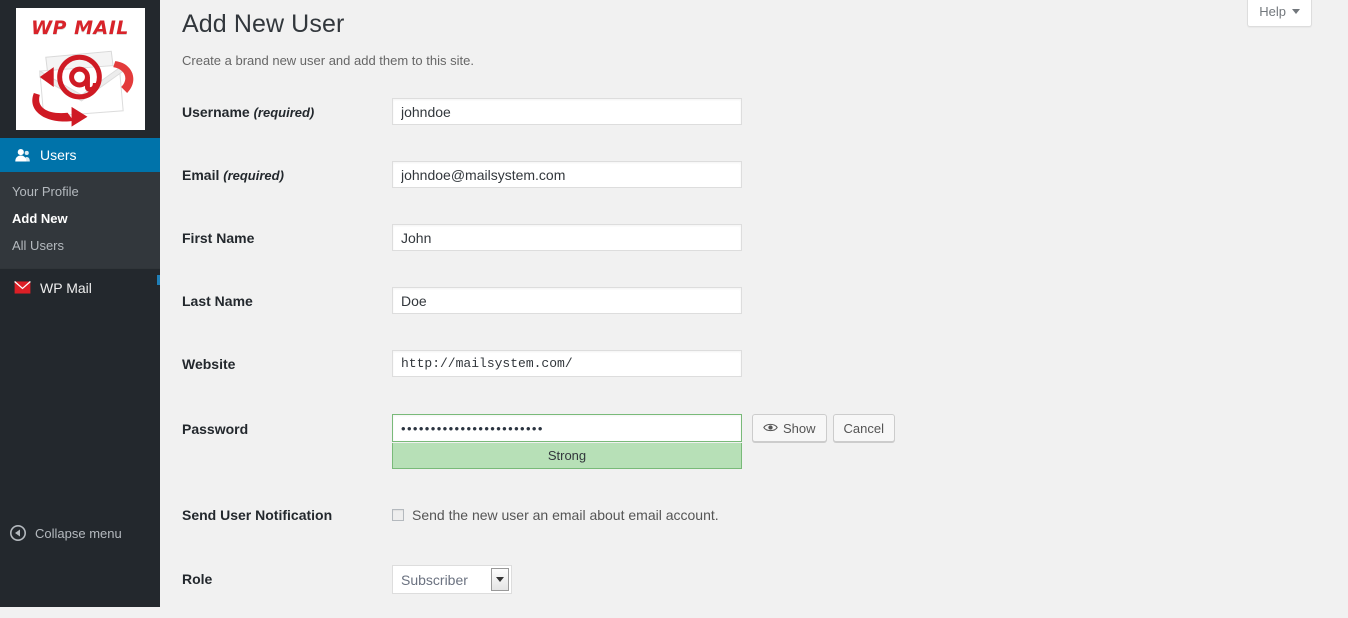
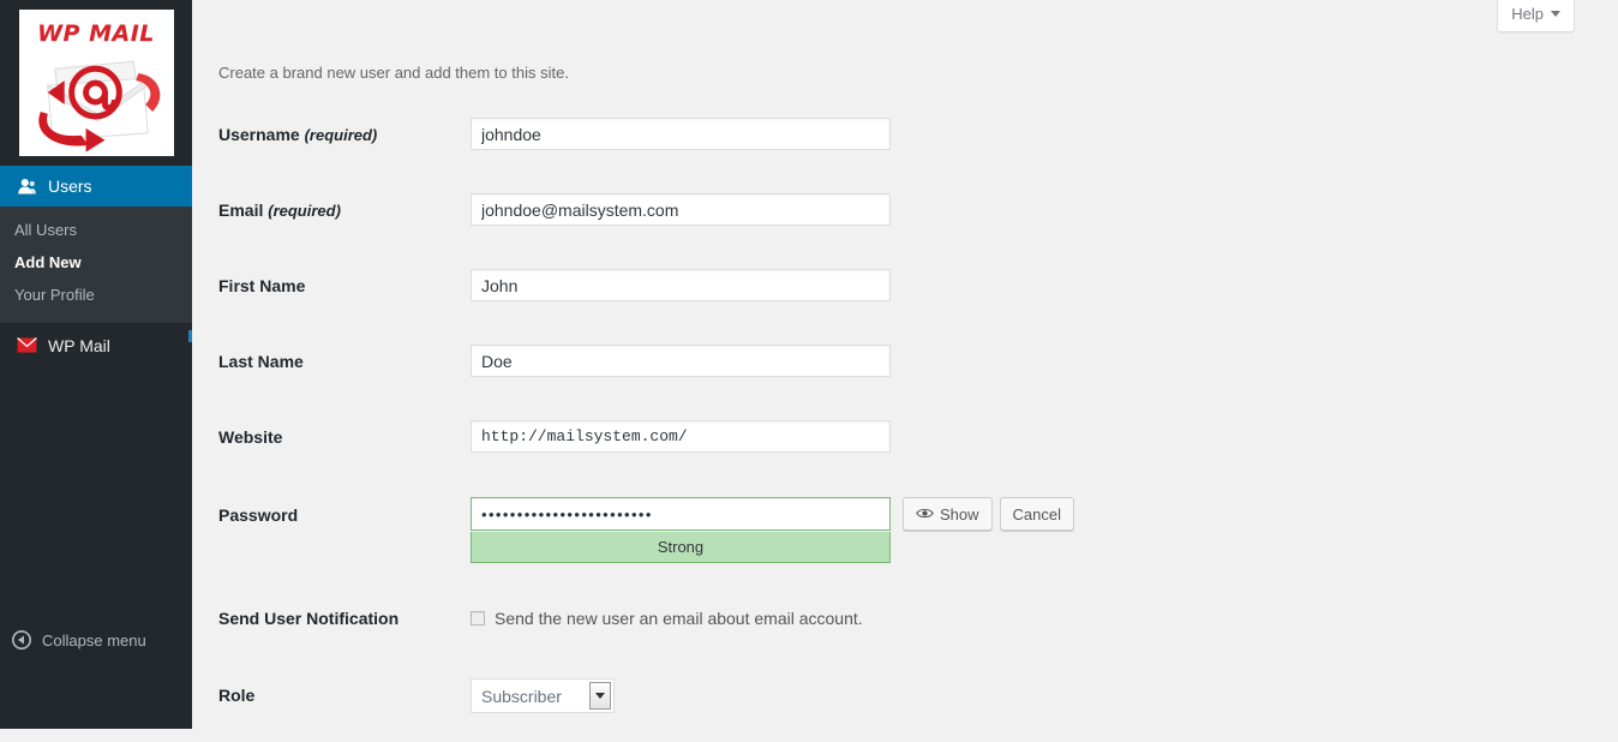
  WP MAIL
  Users
- Your Profile
+ All Users
  Add New
- All Users
+ Your Profile
  WP Mail
  Collapse menu
  Help
- Add New User
  Create a brand new user and add them to this site.
  Username (required)
  johndoe
  Email (required)
  johndoe@mailsystem.com
  First Name
  John
  Last Name
  Doe
  Website
  http://mailsystem.com/
  Password
  ••••••••••••••••••••••••
  Strong
  Show
  Cancel
  Send User Notification
  Send the new user an email about email account.
  Role
  Subscriber
